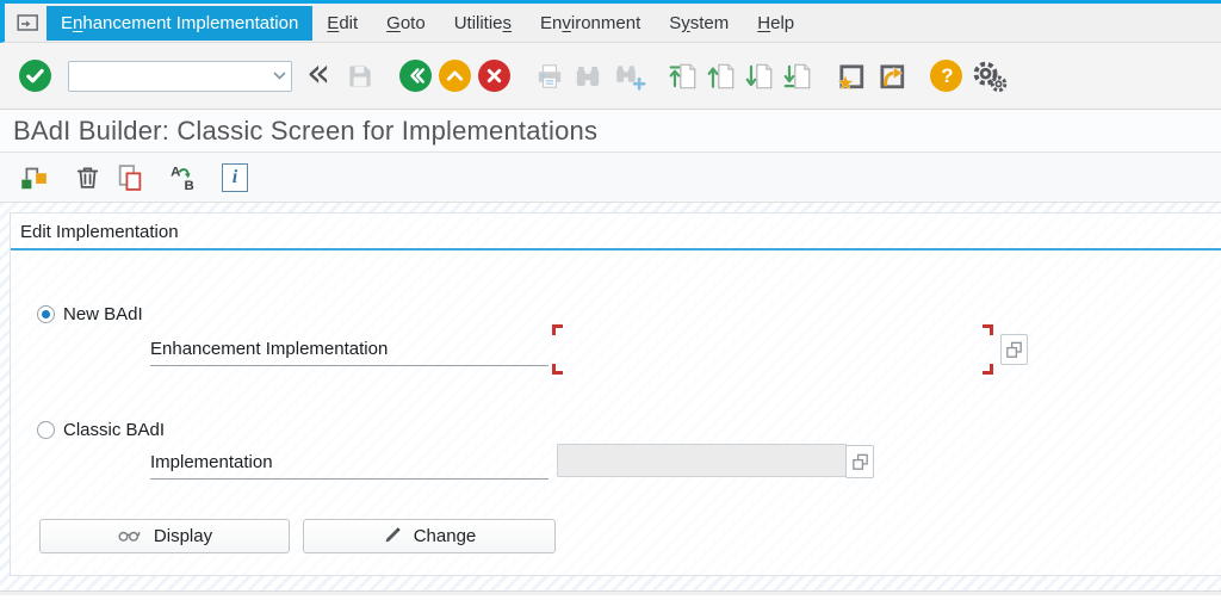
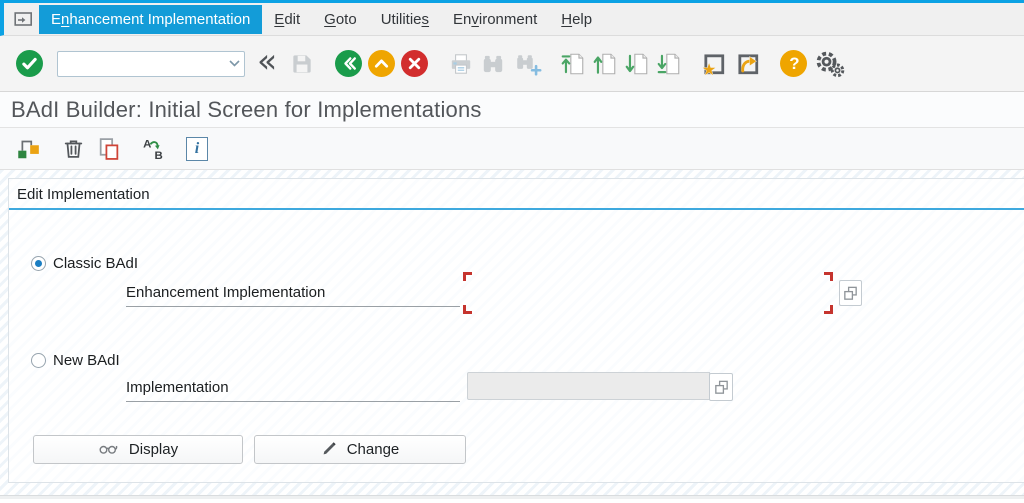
  Enhancement Implementation
  Edit
  Goto
  Utilities
  Environment
- System
  Help
  «
  ★
  ?
- BAdI Builder: Classic Screen for Implementations
+ BAdI Builder: Initial Screen for Implementations
  A
  B
  i
  Edit Implementation
- New BAdI
+ Classic BAdI
  Enhancement Implementation
- Classic BAdI
+ New BAdI
  Implementation
  Display
  Change
